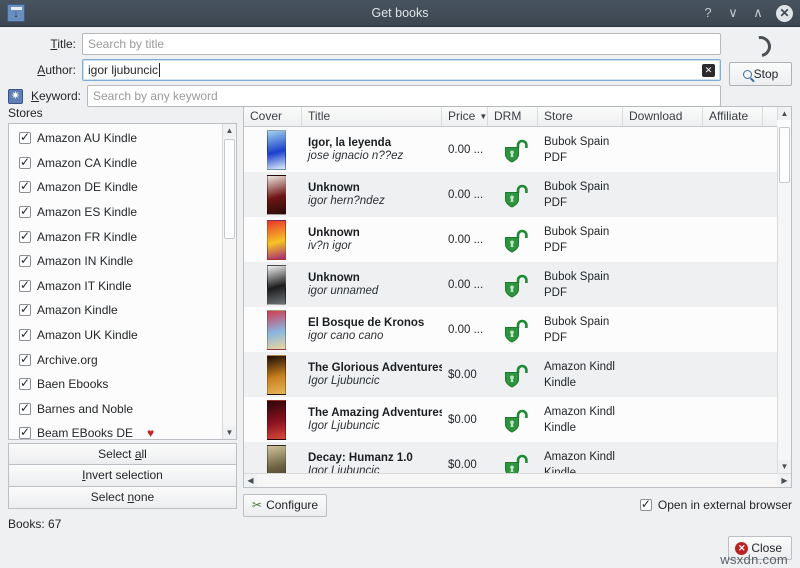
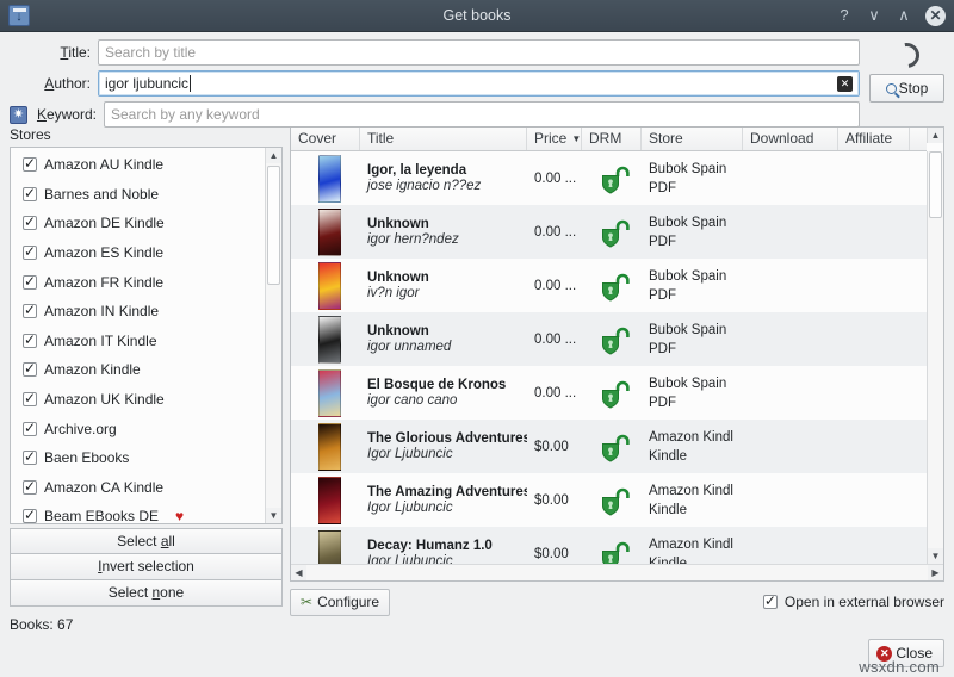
  Get books
  ?
  ∨
  ∧
  ✕
  Title:
  Search by title
  Author:
  igor ljubuncic
  ✕
  Keyword:
  Search by any keyword
  Stop
  Stores
  Amazon AU Kindle
- Amazon CA Kindle
+ Barnes and Noble
  Amazon DE Kindle
  Amazon ES Kindle
  Amazon FR Kindle
  Amazon IN Kindle
  Amazon IT Kindle
  Amazon Kindle
  Amazon UK Kindle
  Archive.org
  Baen Ebooks
- Barnes and Noble
+ Amazon CA Kindle
  Beam EBooks DE
  ♥
  ▲
  ▼
  Select all
  Invert selection
  Select none
  Books: 67
  Cover
  Title
  Price ▼
  DRM
  Store
  Download
  Affiliate
  ▲
  Igor, la leyenda
  jose ignacio n??ez
  0.00 ...
  Bubok Spain
  PDF
  Unknown
  igor hern?ndez
  0.00 ...
  Bubok Spain
  PDF
  Unknown
  iv?n igor
  0.00 ...
  Bubok Spain
  PDF
  Unknown
  igor unnamed
  0.00 ...
  Bubok Spain
  PDF
  El Bosque de Kronos
  igor cano cano
  0.00 ...
  Bubok Spain
  PDF
  The Glorious Adventures
  Igor Ljubuncic
  $0.00
  Amazon Kindl
  Kindle
  The Amazing Adventures
  Igor Ljubuncic
  $0.00
  Amazon Kindl
  Kindle
  Decay: Humanz 1.0
  Igor Ljubuncic
  $0.00
  Amazon Kindl
  ▼
  ◀
  ▶
  ✂
  Configure
  Open in external browser
  ✕
  Close
  wsxdn.com
